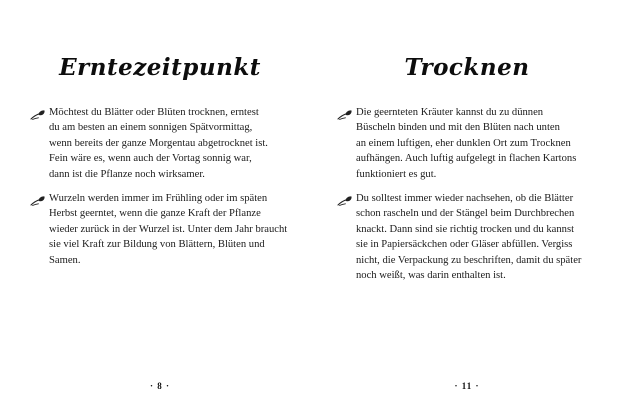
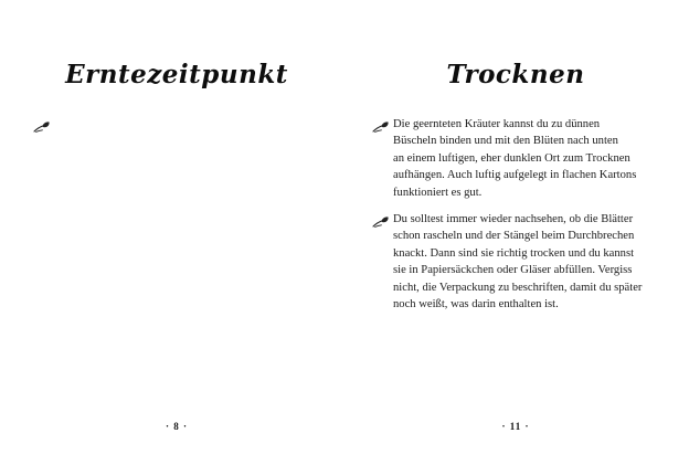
  Erntezeitpunkt
- Möchtest du Blätter oder Blüten trocknen, erntest
- du am besten an einem sonnigen Spätvormittag,
- wenn bereits der ganze Morgentau abgetrocknet ist.
- Fein wäre es, wenn auch der Vortag sonnig war,
- dann ist die Pflanze noch wirksamer.
- Wurzeln werden immer im Frühling oder im späten
- Herbst geerntet, wenn die ganze Kraft der Pflanze
- wieder zurück in der Wurzel ist. Unter dem Jahr braucht
- sie viel Kraft zur Bildung von Blättern, Blüten und
- Samen.
  Trocknen
  Die geernteten Kräuter kannst du zu dünnen
  Büscheln binden und mit den Blüten nach unten
  an einem luftigen, eher dunklen Ort zum Trocknen
  aufhängen. Auch luftig aufgelegt in flachen Kartons
  funktioniert es gut.
  Du solltest immer wieder nachsehen, ob die Blätter
  schon rascheln und der Stängel beim Durchbrechen
  knackt. Dann sind sie richtig trocken und du kannst
  sie in Papiersäckchen oder Gläser abfüllen. Vergiss
  nicht, die Verpackung zu beschriften, damit du später
  noch weißt, was darin enthalten ist.
  · 8 ·
  · 11 ·
